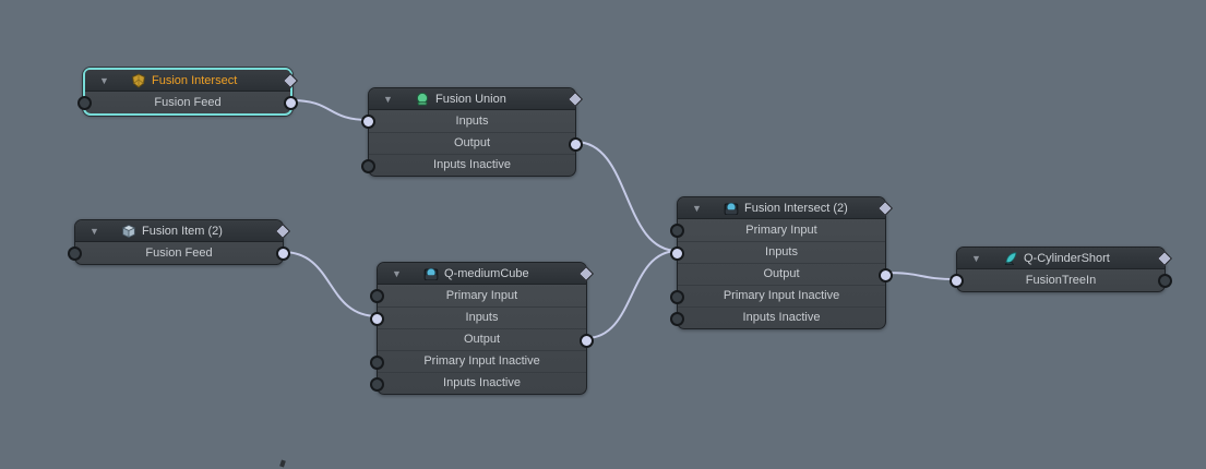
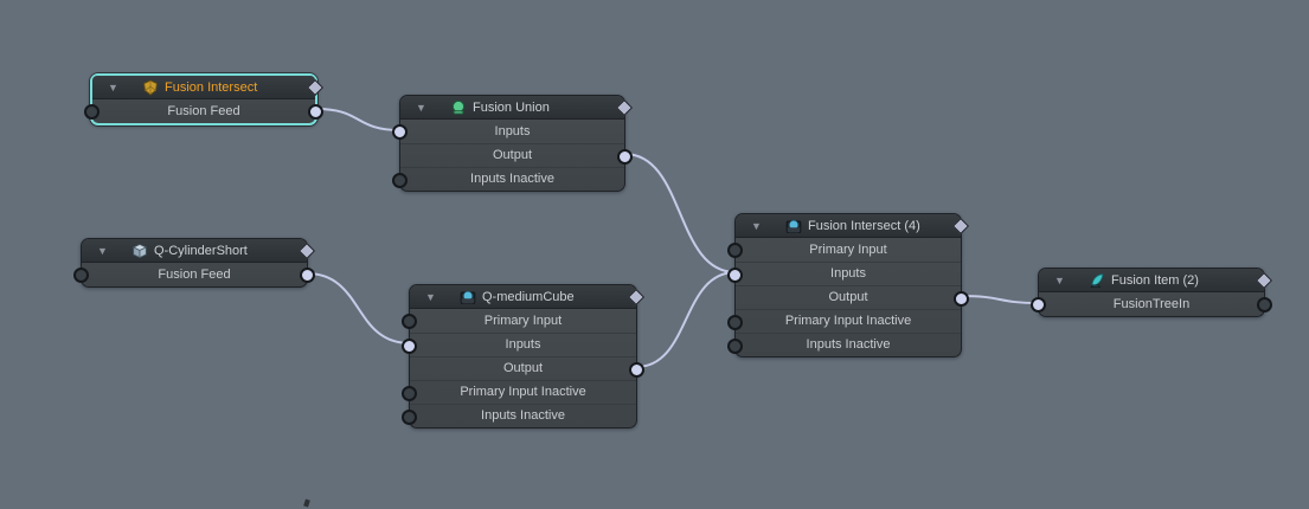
  ▼
  Fusion Intersect
  Fusion Feed
  ▼
  Fusion Union
  Inputs
  Output
  Inputs Inactive
  ▼
- Fusion Item (2)
+ Q-CylinderShort
  Fusion Feed
  ▼
  Q-mediumCube
  Primary Input
  Inputs
  Output
  Primary Input Inactive
  Inputs Inactive
  ▼
- Fusion Intersect (2)
+ Fusion Intersect (4)
  Primary Input
  Inputs
  Output
  Primary Input Inactive
  Inputs Inactive
  ▼
- Q-CylinderShort
+ Fusion Item (2)
  FusionTreeIn
